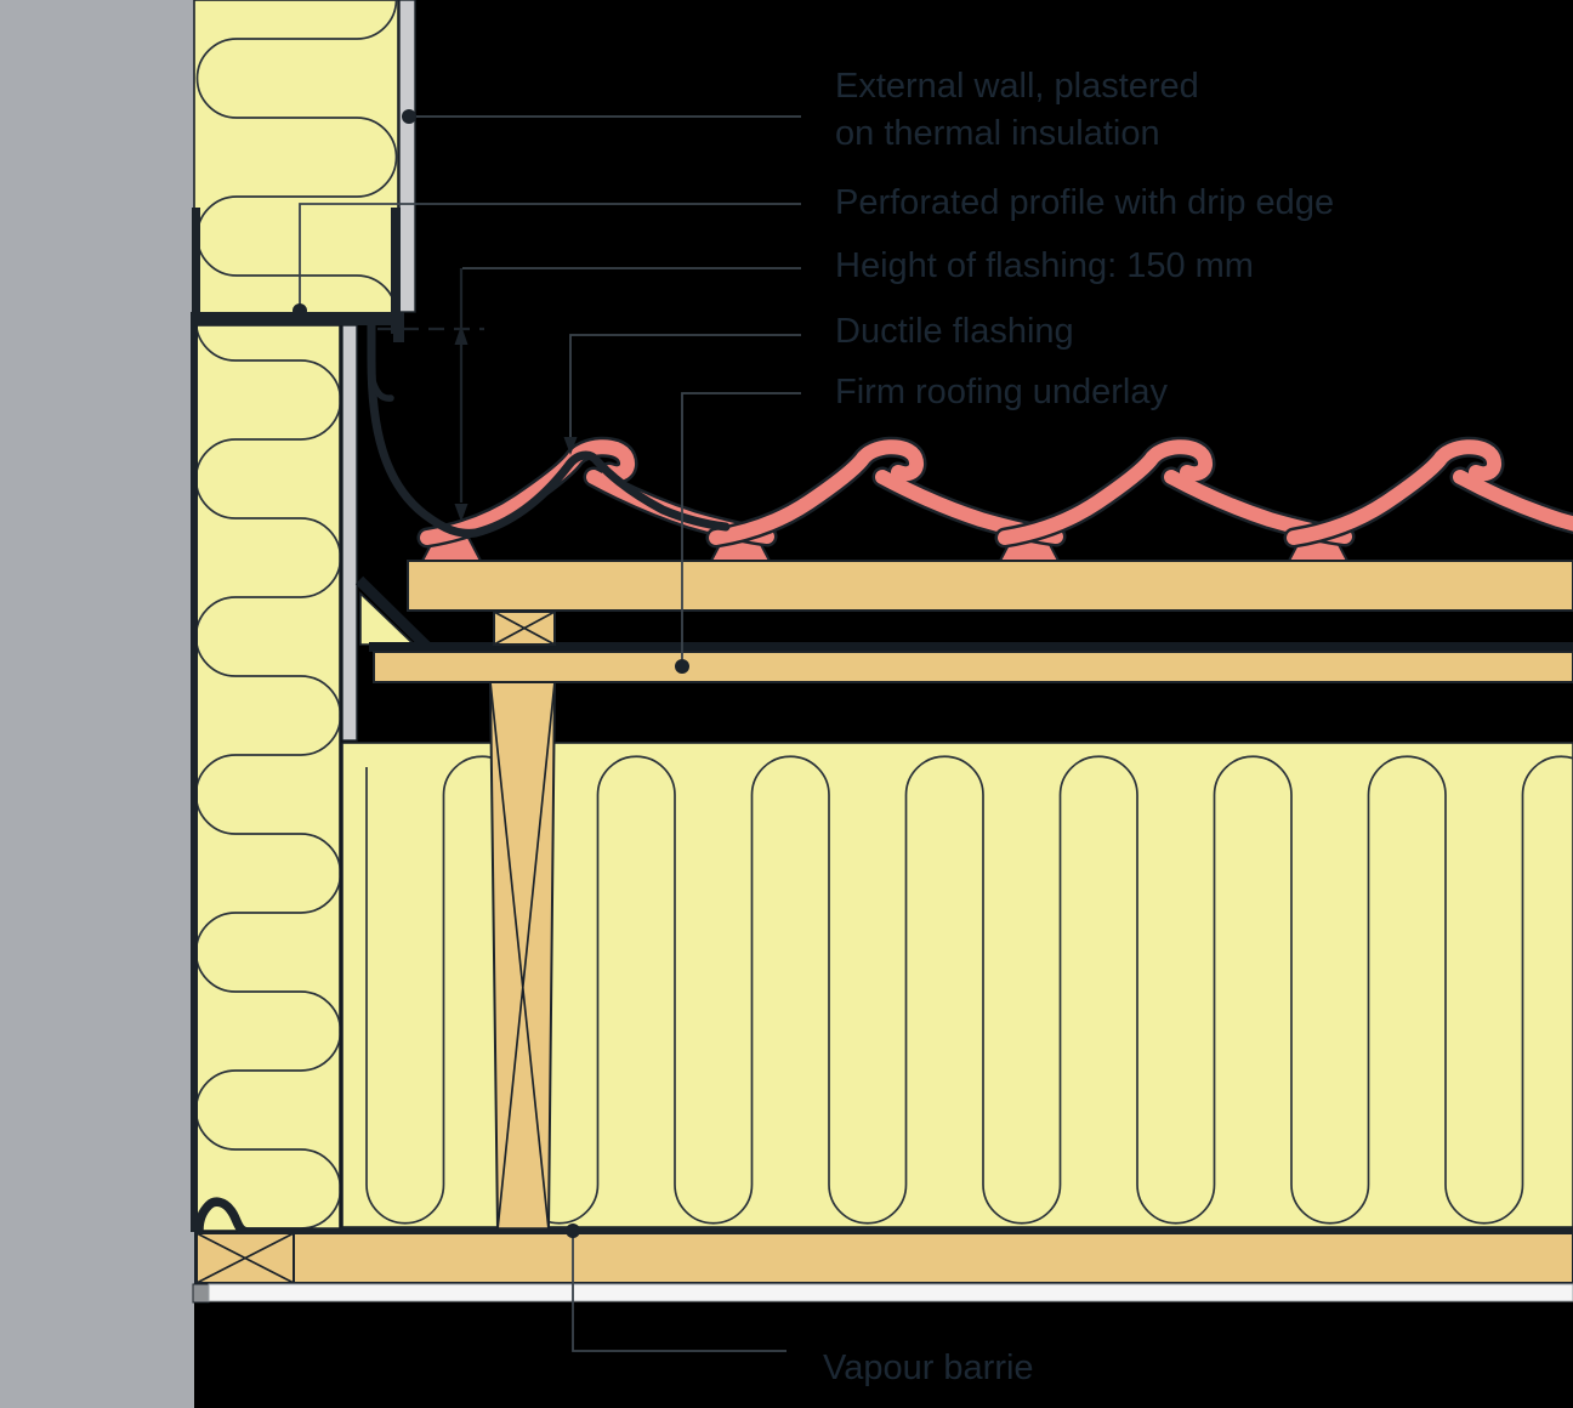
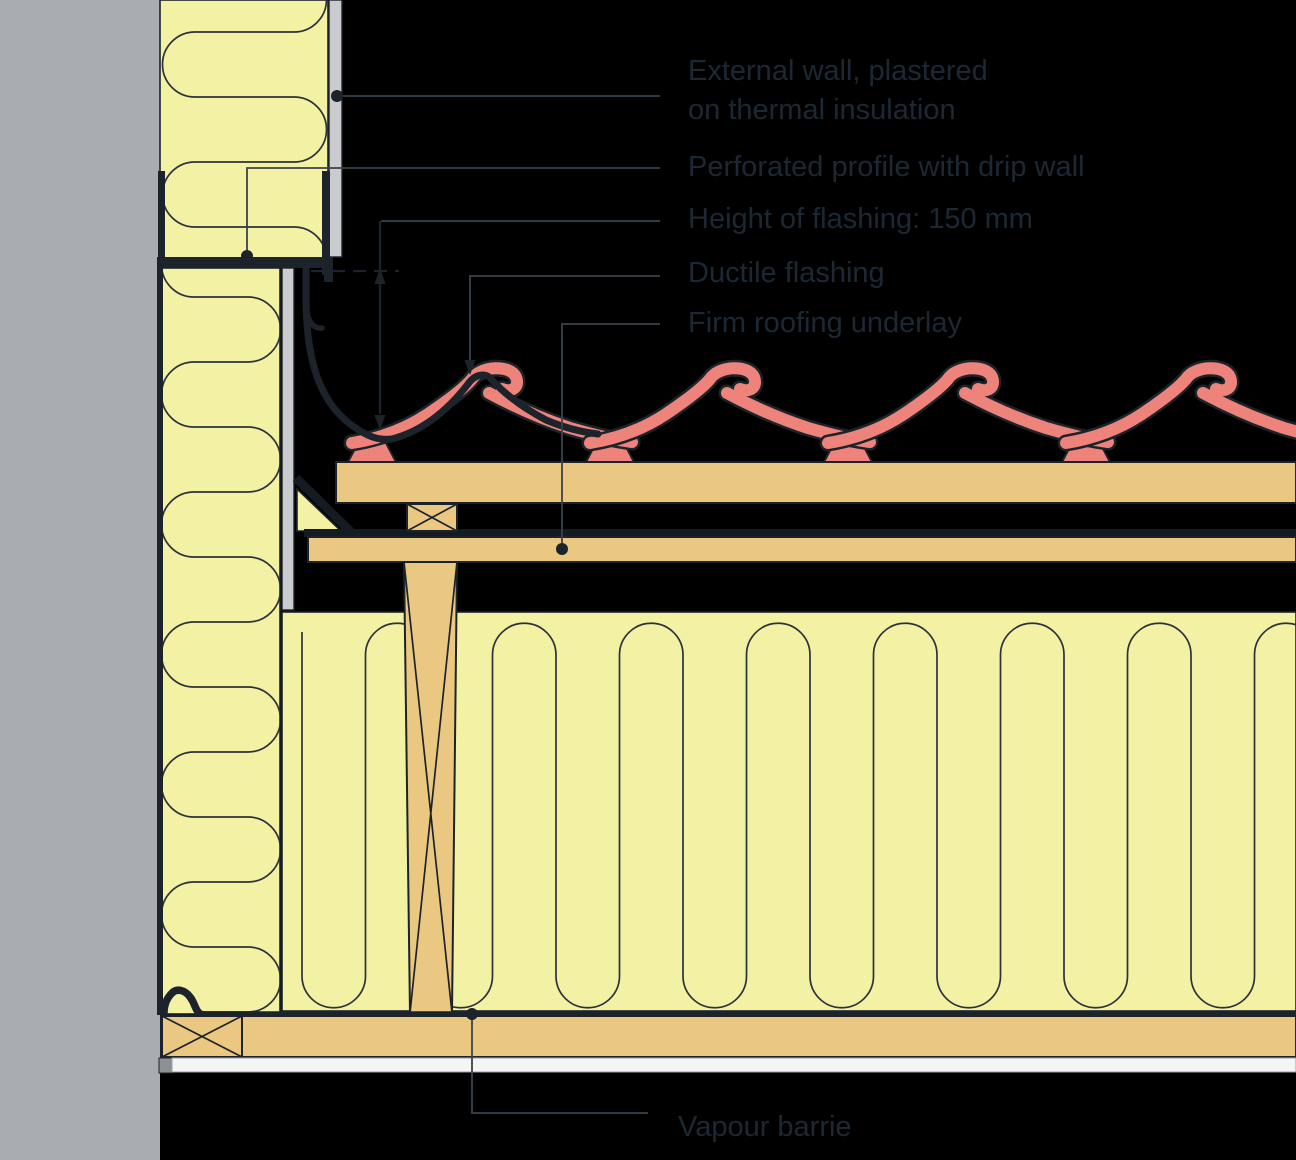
  External wall, plastered
  on thermal insulation
- Perforated profile with drip edge
+ Perforated profile with drip wall
  Height of flashing: 150 mm
  Ductile flashing
  Firm roofing underlay
  Vapour barrie
